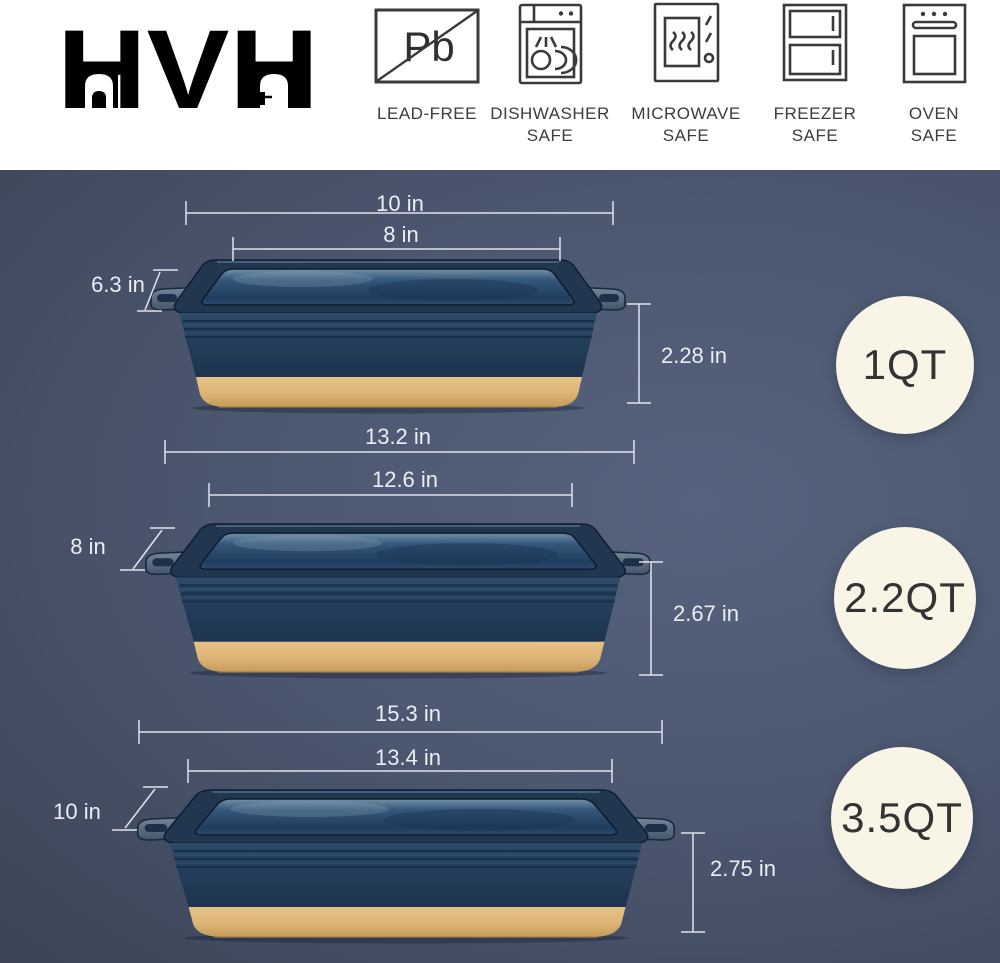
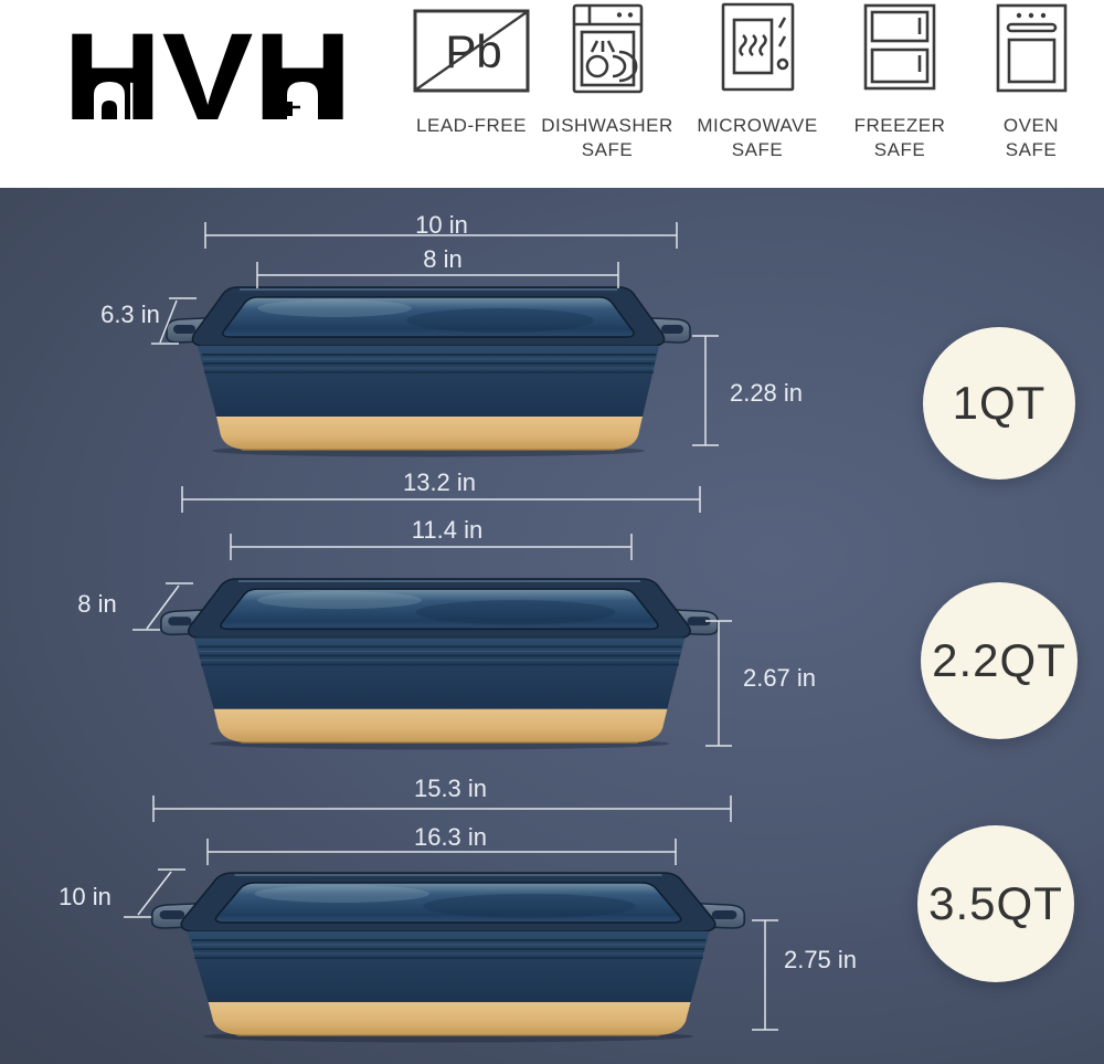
  Pb
  LEAD-FREE
  DISHWASHER
  SAFE
  MICROWAVE
  SAFE
  FREEZER
  SAFE
  OVEN
  SAFE
  10 in
  8 in
  6.3 in
  2.28 in
  13.2 in
- 12.6 in
+ 11.4 in
  8 in
  2.67 in
  15.3 in
- 13.4 in
+ 16.3 in
  10 in
  2.75 in
  1QT
  2.2QT
  3.5QT
